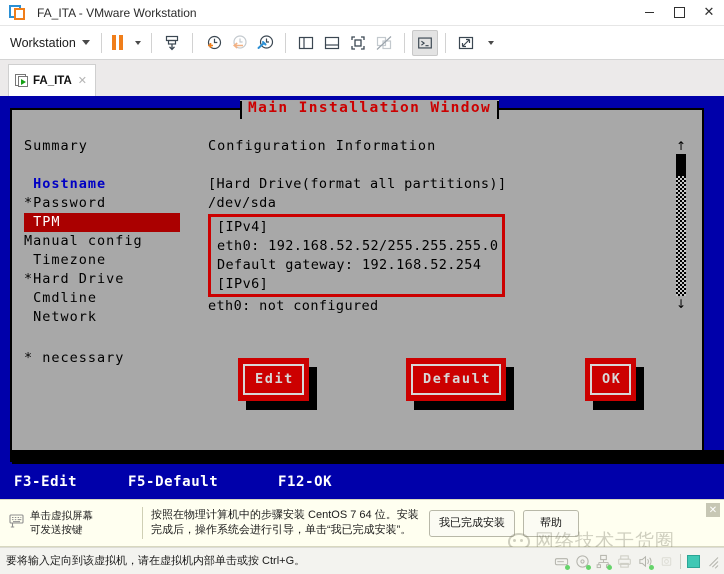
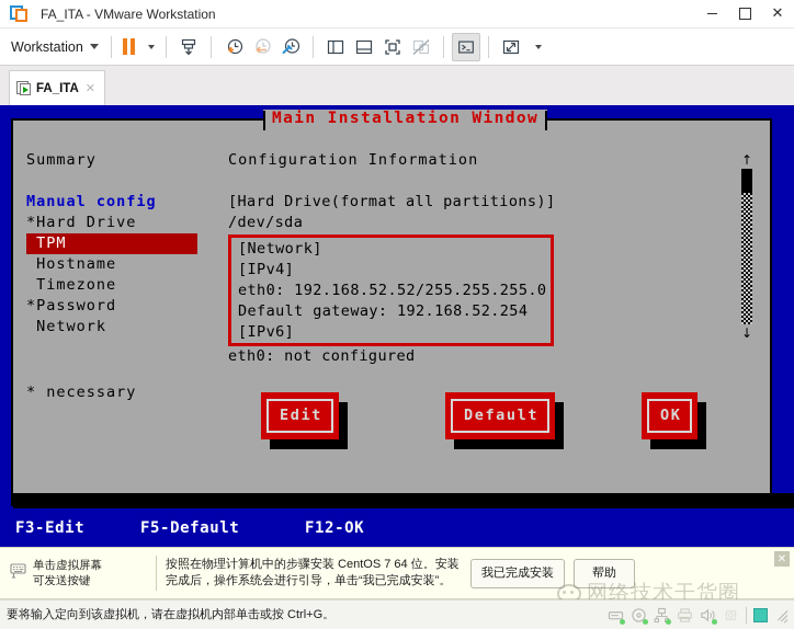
  FA_ITA - VMware Workstation
  ✕
  Workstation
  FA_ITA
  ✕
  Main Installation Window
  Summary
- Hostname
+ Manual config
- *Password
+ *Hard Drive
  TPM
- Manual config
+ Hostname
  Timezone
- *Hard Drive
+ *Password
- Cmdline
  Network
  * necessary
  Configuration Information
  [Hard Drive(format all partitions)]
  /dev/sda
+ [Network]
  [IPv4]
  eth0: 192.168.52.52/255.255.255.0
  Default gateway: 192.168.52.254
  [IPv6]
  eth0: not configured
  ↑
  ↓
  Edit
  Default
  OK
  F3-Edit
  F5-Default
  F12-OK
  单击虚拟屏幕
  可发送按键
  按照在物理计算机中的步骤安装 CentOS 7 64 位。安装完成后，操作系统会进行引导，单击“我已完成安装”。
  我已完成安装
  帮助
  ✕
  网络技术干货圈
  要将输入定向到该虚拟机，请在虚拟机内部单击或按 Ctrl+G。
